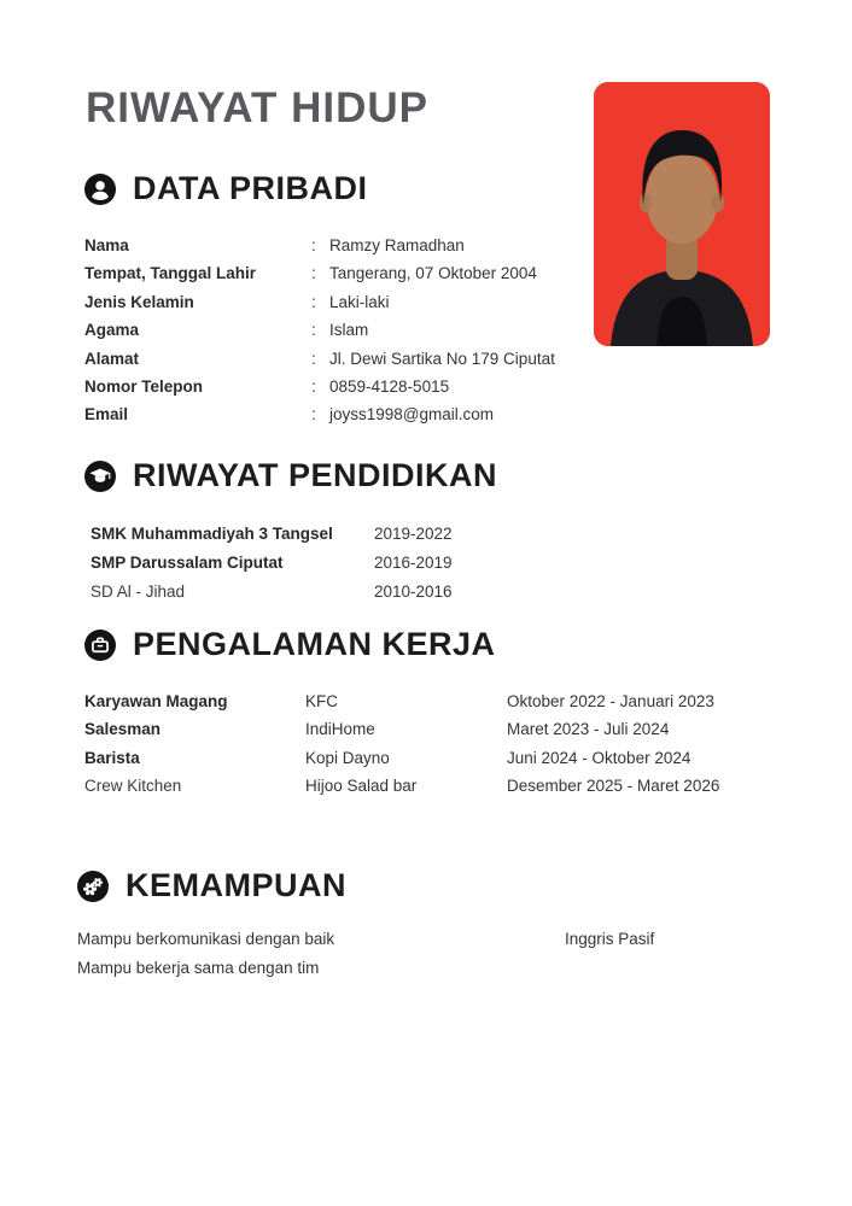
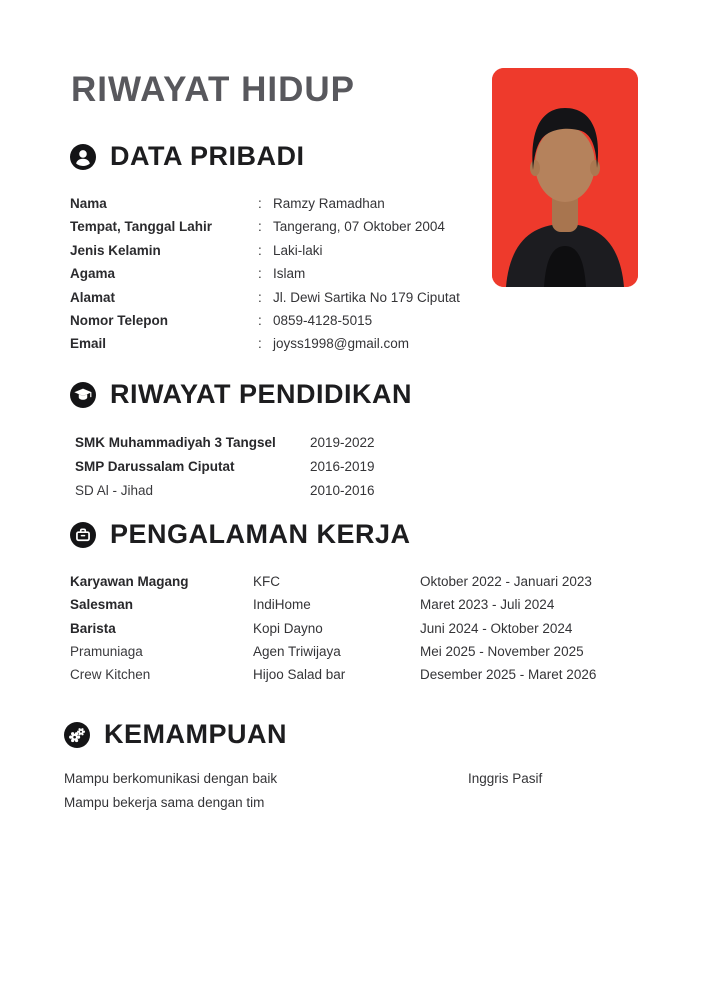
  RIWAYAT HIDUP
  DATA PRIBADI
  Nama
  :
  Ramzy Ramadhan
  Tempat, Tanggal Lahir
  :
  Tangerang, 07 Oktober 2004
  Jenis Kelamin
  :
  Laki-laki
  Agama
  :
  Islam
  Alamat
  :
  Jl. Dewi Sartika No 179 Ciputat
  Nomor Telepon
  :
  0859-4128-5015
  Email
  :
  joyss1998@gmail.com
  RIWAYAT PENDIDIKAN
  SMK Muhammadiyah 3 Tangsel
  2019-2022
  SMP Darussalam Ciputat
  2016-2019
  SD Al - Jihad
  2010-2016
  PENGALAMAN KERJA
  Karyawan Magang
  KFC
  Oktober 2022 - Januari 2023
  Salesman
  IndiHome
  Maret 2023 - Juli 2024
  Barista
  Kopi Dayno
  Juni 2024 - Oktober 2024
+ Pramuniaga
+ Agen Triwijaya
+ Mei 2025 - November 2025
  Crew Kitchen
  Hijoo Salad bar
  Desember 2025 - Maret 2026
  KEMAMPUAN
  Mampu berkomunikasi dengan baik
  Inggris Pasif
  Mampu bekerja sama dengan tim
